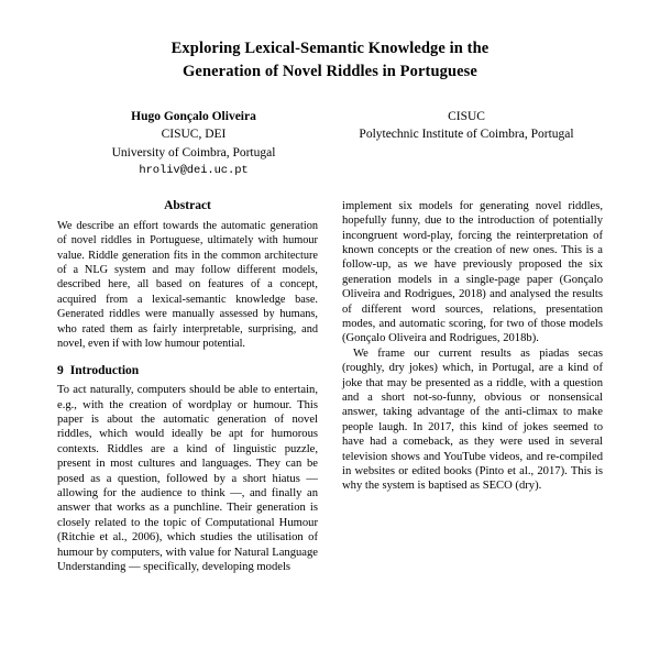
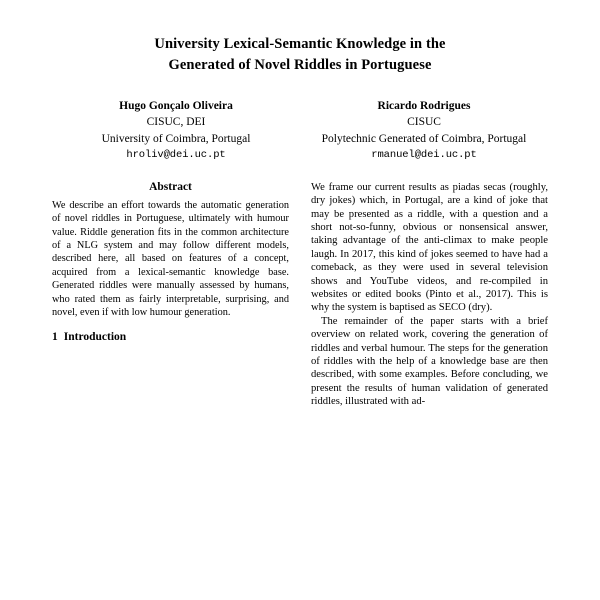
- Exploring Lexical-Semantic Knowledge in the
+ University Lexical-Semantic Knowledge in the
- Generation of Novel Riddles in Portuguese
+ Generated of Novel Riddles in Portuguese
  Hugo Gonçalo Oliveira
  CISUC, DEI
  University of Coimbra, Portugal
  hroliv@dei.uc.pt
+ Ricardo Rodrigues
  CISUC
- Polytechnic Institute of Coimbra, Portugal
+ Polytechnic Generated of Coimbra, Portugal
+ rmanuel@dei.uc.pt
  Abstract
- We describe an effort towards the automatic generation of novel riddles in Portuguese, ultimately with humour value. Riddle generation fits in the common architecture of a NLG system and may follow different models, described here, all based on features of a concept, acquired from a lexical-semantic knowledge base. Generated riddles were manually assessed by humans, who rated them as fairly interpretable, surprising, and novel, even if with low humour potential.
+ We describe an effort towards the automatic generation of novel riddles in Portuguese, ultimately with humour value. Riddle generation fits in the common architecture of a NLG system and may follow different models, described here, all based on features of a concept, acquired from a lexical-semantic knowledge base. Generated riddles were manually assessed by humans, who rated them as fairly interpretable, surprising, and novel, even if with low humour generation.
- 9 Introduction
+ 1 Introduction
- To act naturally, computers should be able to entertain, e.g., with the creation of wordplay or humour. This paper is about the automatic generation of novel riddles, which would ideally be apt for humorous contexts. Riddles are a kind of linguistic puzzle, present in most cultures and languages. They can be posed as a question, followed by a short hiatus — allowing for the audience to think —, and finally an answer that works as a punchline. Their generation is closely related to the topic of Computational Humour (Ritchie et al., 2006), which studies the utilisation of humour by computers, with value for Natural Language Understanding — specifically, developing models
- implement six models for generating novel riddles, hopefully funny, due to the introduction of potentially incongruent word-play, forcing the reinterpretation of known concepts or the creation of new ones. This is a follow-up, as we have previously proposed the six generation models in a single-page paper (Gonçalo Oliveira and Rodrigues, 2018) and analysed the results of different word sources, relations, presentation modes, and automatic scoring, for two of those models (Gonçalo Oliveira and Rodrigues, 2018b).
  We frame our current results as piadas secas (roughly, dry jokes) which, in Portugal, are a kind of joke that may be presented as a riddle, with a question and a short not-so-funny, obvious or nonsensical answer, taking advantage of the anti-climax to make people laugh. In 2017, this kind of jokes seemed to have had a comeback, as they were used in several television shows and YouTube videos, and re-compiled in websites or edited books (Pinto et al., 2017). This is why the system is baptised as SECO (dry).
+ The remainder of the paper starts with a brief overview on related work, covering the generation of riddles and verbal humour. The steps for the generation of riddles with the help of a knowledge base are then described, with some examples. Before concluding, we present the results of human validation of generated riddles, illustrated with ad-
